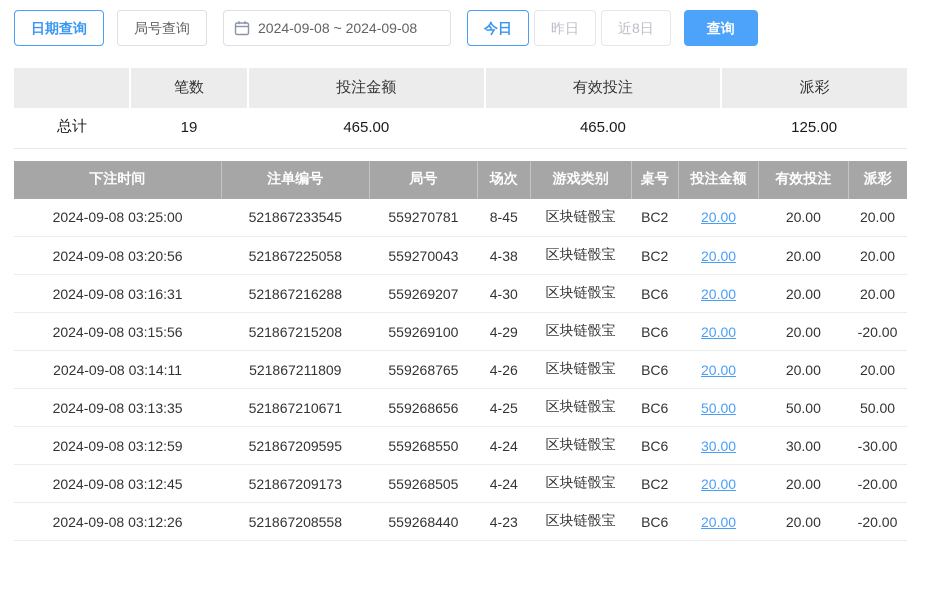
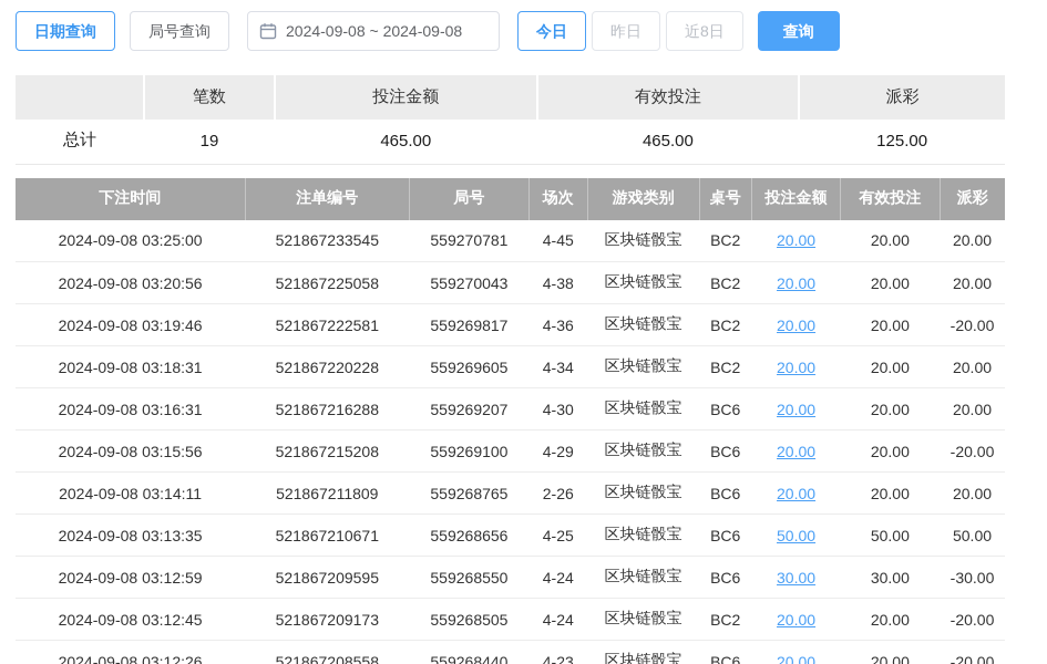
  日期查询
  局号查询
  2024-09-08 ~ 2024-09-08
  今日
  昨日
  近8日
  查询
  	笔数	投注金额	有效投注	派彩
  总计	19	465.00	465.00	125.00
  下注时间	注单编号	局号	场次	游戏类别	桌号	投注金额	有效投注	派彩
- 2024-09-08 03:25:00	521867233545	559270781	8-45	区块链骰宝	BC2	20.00	20.00	20.00
+ 2024-09-08 03:25:00	521867233545	559270781	4-45	区块链骰宝	BC2	20.00	20.00	20.00
  2024-09-08 03:20:56	521867225058	559270043	4-38	区块链骰宝	BC2	20.00	20.00	20.00
+ 2024-09-08 03:19:46	521867222581	559269817	4-36	区块链骰宝	BC2	20.00	20.00	-20.00
+ 2024-09-08 03:18:31	521867220228	559269605	4-34	区块链骰宝	BC2	20.00	20.00	20.00
  2024-09-08 03:16:31	521867216288	559269207	4-30	区块链骰宝	BC6	20.00	20.00	20.00
  2024-09-08 03:15:56	521867215208	559269100	4-29	区块链骰宝	BC6	20.00	20.00	-20.00
- 2024-09-08 03:14:11	521867211809	559268765	4-26	区块链骰宝	BC6	20.00	20.00	20.00
+ 2024-09-08 03:14:11	521867211809	559268765	2-26	区块链骰宝	BC6	20.00	20.00	20.00
  2024-09-08 03:13:35	521867210671	559268656	4-25	区块链骰宝	BC6	50.00	50.00	50.00
  2024-09-08 03:12:59	521867209595	559268550	4-24	区块链骰宝	BC6	30.00	30.00	-30.00
  2024-09-08 03:12:45	521867209173	559268505	4-24	区块链骰宝	BC2	20.00	20.00	-20.00
  2024-09-08 03:12:26	521867208558	559268440	4-23	区块链骰宝	BC6	20.00	20.00	-20.00
